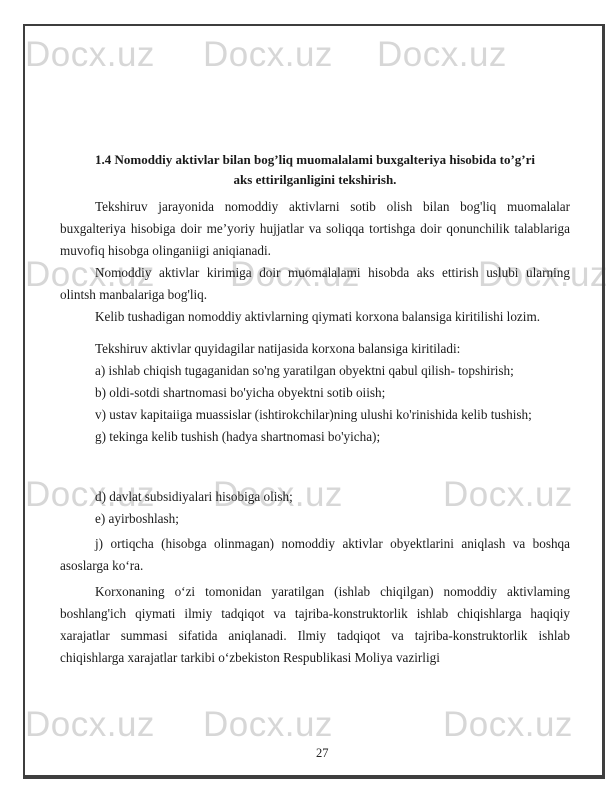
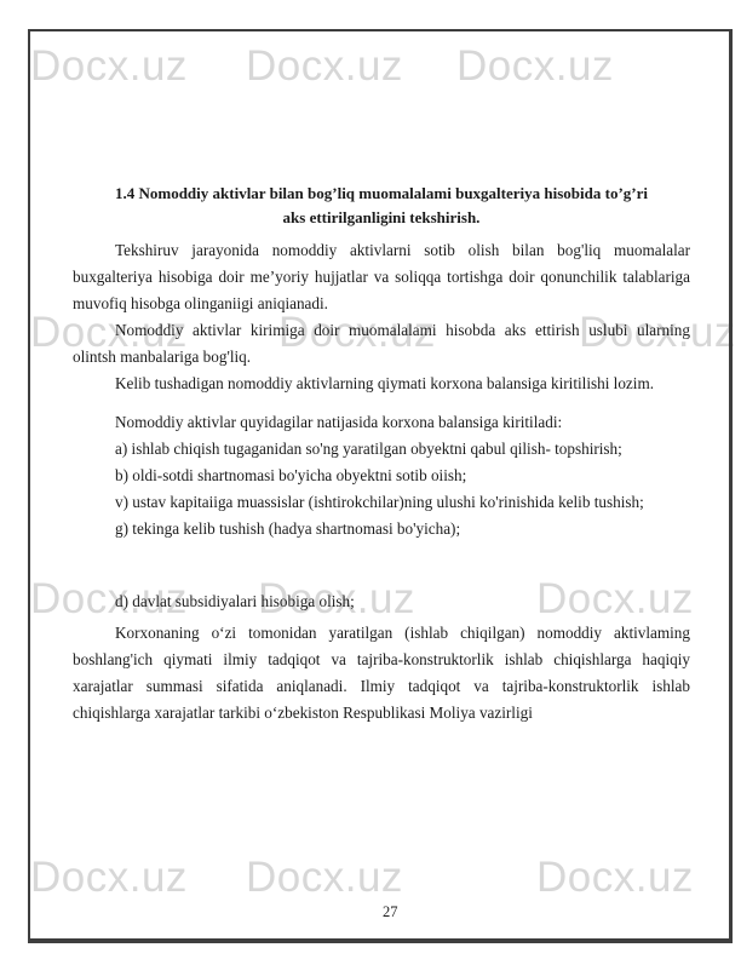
  Docx.uz
  Docx.uz
  Docx.uz
  Docx.uz
  Docx.uz
  Docx.uz
  Docx.uz
  Docx.uz
  Docx.uz
  Docx.uz
  Docx.uz
  Docx.uz
  1.4 Nomoddiy aktivlar bilan bog’liq muomalalami buxgalteriya hisobida to’g’ri
  aks ettirilganligini tekshirish.
  Tekshiruv jarayonida nomoddiy aktivlarni sotib olish bilan bog'liq muomalalar buxgalteriya hisobiga doir me’yoriy hujjatlar va soliqqa tortishga doir qonunchilik talablariga muvofiq hisobga olinganiigi aniqianadi.
  Nomoddiy aktivlar kirimiga doir muomalalami hisobda aks ettirish uslubi ularning olintsh manbalariga bog'liq.
  Kelib tushadigan nomoddiy aktivlarning qiymati korxona balansiga kiritilishi lozim.
- Tekshiruv aktivlar quyidagilar natijasida korxona balansiga kiritiladi:
+ Nomoddiy aktivlar quyidagilar natijasida korxona balansiga kiritiladi:
  a) ishlab chiqish tugaganidan so'ng yaratilgan obyektni qabul qilish- topshirish;
  b) oldi-sotdi shartnomasi bo'yicha obyektni sotib oiish;
  v) ustav kapitaiiga muassislar (ishtirokchilar)ning ulushi ko'rinishida kelib tushish;
  g) tekinga kelib tushish (hadya shartnomasi bo'yicha);
  d) davlat subsidiyalari hisobiga olish;
- e) ayirboshlash;
- j) ortiqcha (hisobga olinmagan) nomoddiy aktivlar obyektlarini aniqlash va boshqa asoslarga koʻra.
  Korxonaning oʻzi tomonidan yaratilgan (ishlab chiqilgan) nomoddiy aktivlaming boshlang'ich qiymati ilmiy tadqiqot va tajriba-konstruktorlik ishlab chiqishlarga haqiqiy xarajatlar summasi sifatida aniqlanadi. Ilmiy tadqiqot va tajriba-konstruktorlik ishlab chiqishlarga xarajatlar tarkibi oʻzbekiston Respublikasi Moliya vazirligi
  27
